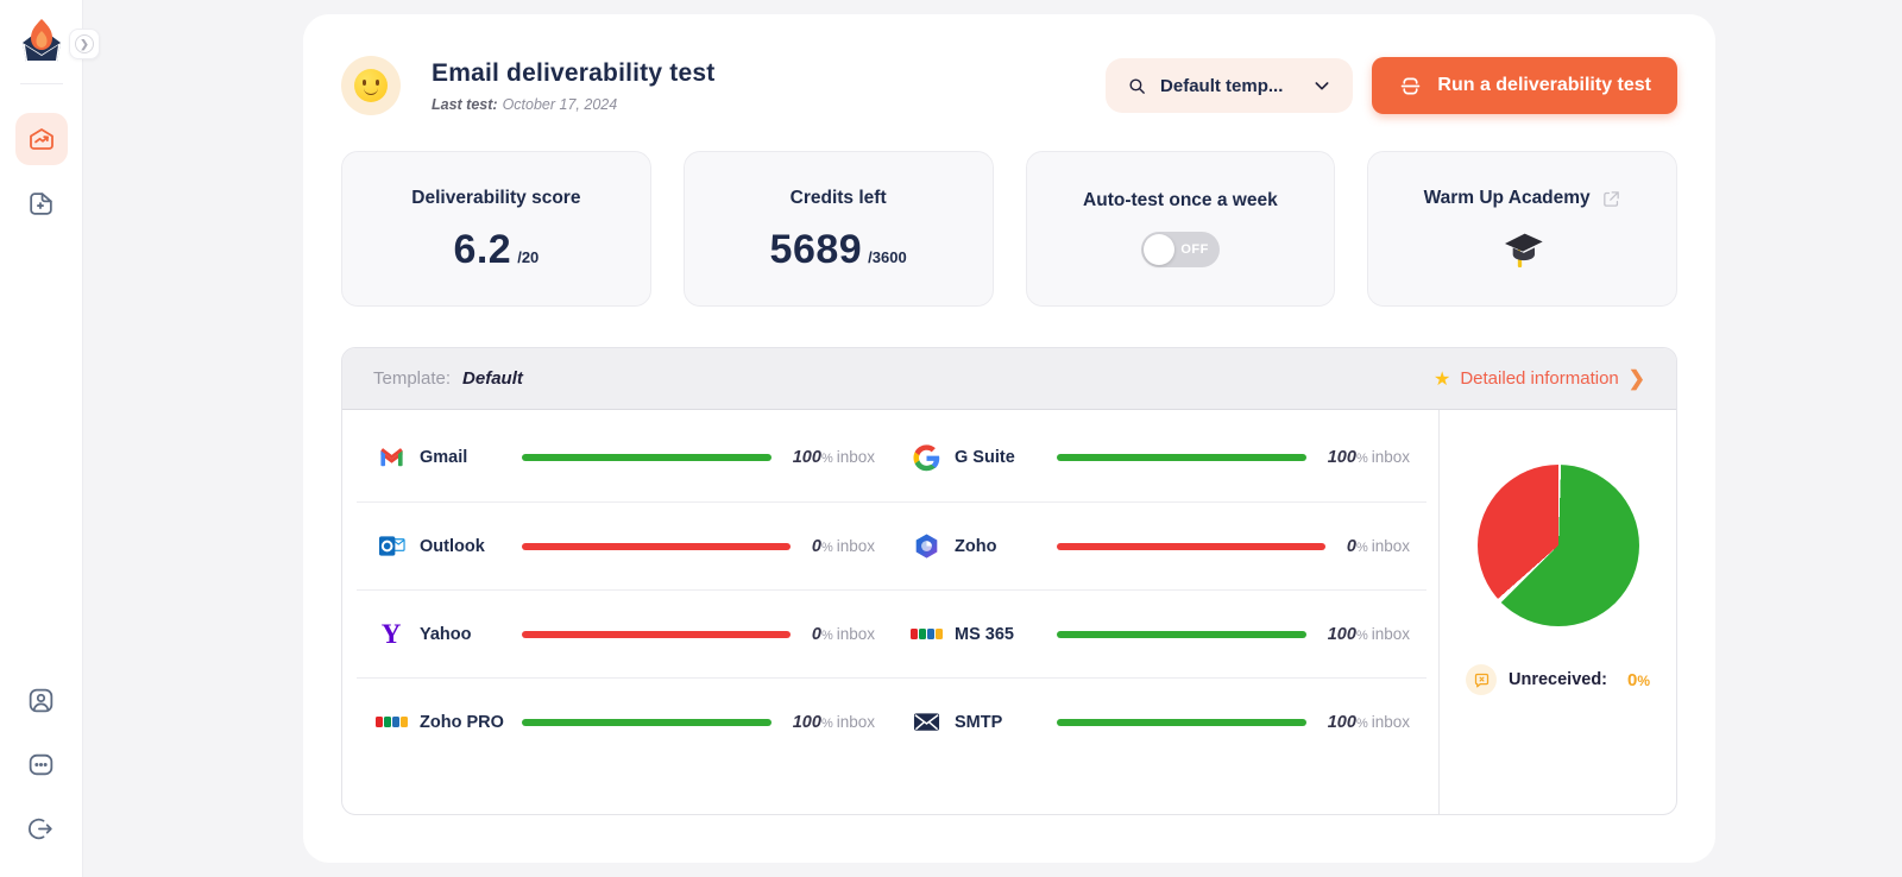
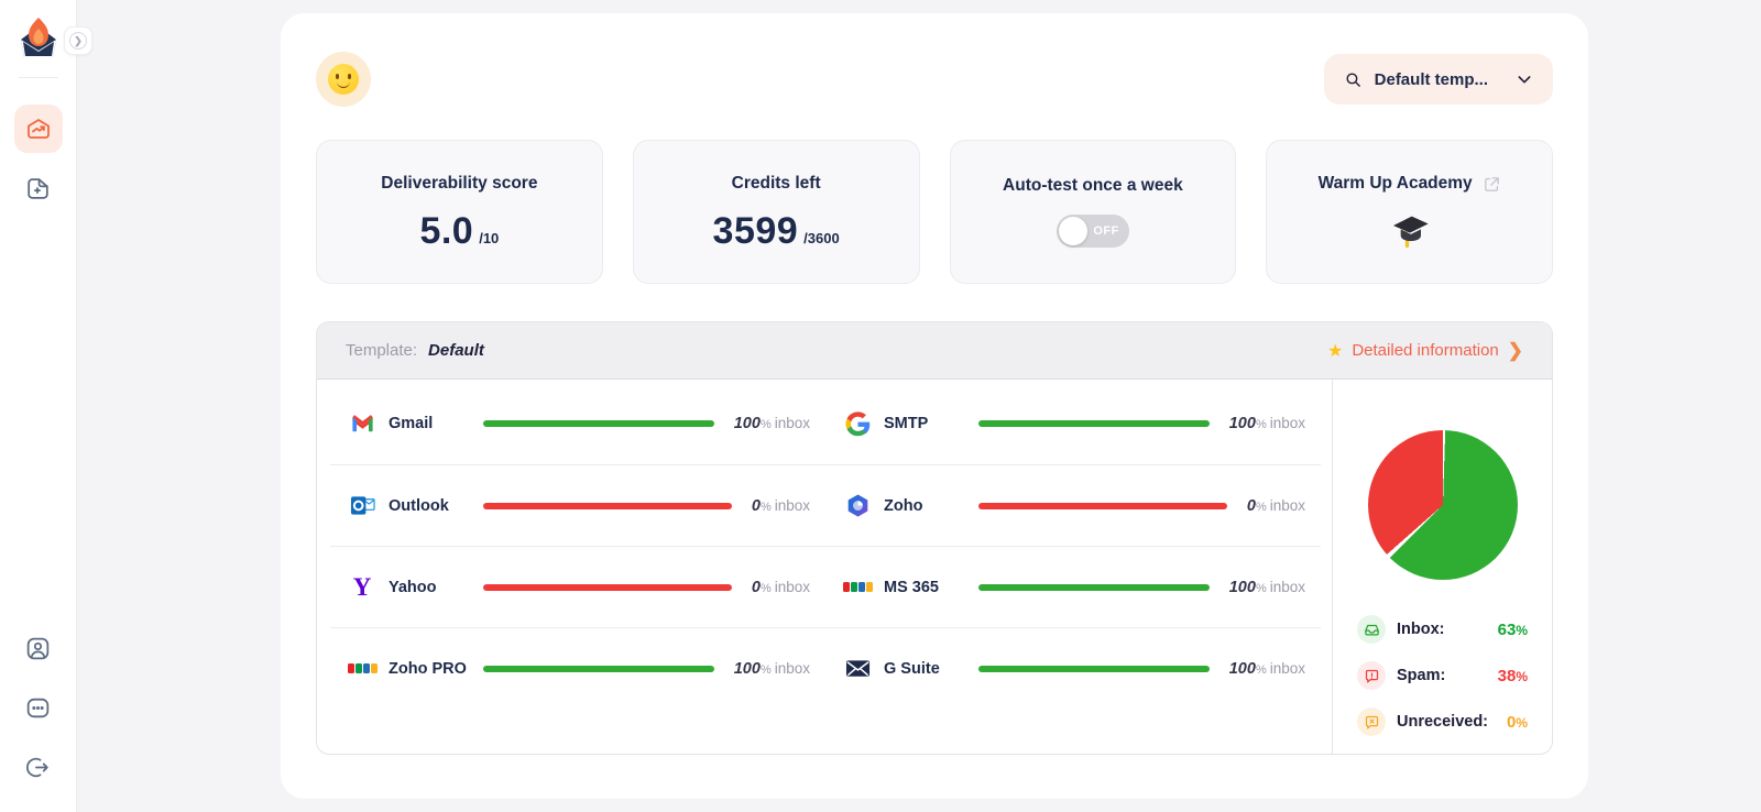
  ❯
- Email deliverability test
- Last test: October 17, 2024
  Default temp...
- Run a deliverability test
  Deliverability score
- 6.2
+ 5.0
- /20
+ /10
  Credits left
- 5689
+ 3599
  /3600
  Auto-test once a week
  OFF
  Warm Up Academy
  Template:
  Default
  ★
  Detailed information
  ❯
  Gmail
  100% inbox
- G Suite
+ SMTP
  100% inbox
  Outlook
  0% inbox
  Zoho
  0% inbox
  Y
  Yahoo
  0% inbox
  MS 365
  100% inbox
  Zoho PRO
  100% inbox
- SMTP
+ G Suite
  100% inbox
+ Inbox:
+ 63%
+ Spam:
+ 38%
  Unreceived:
  0%
